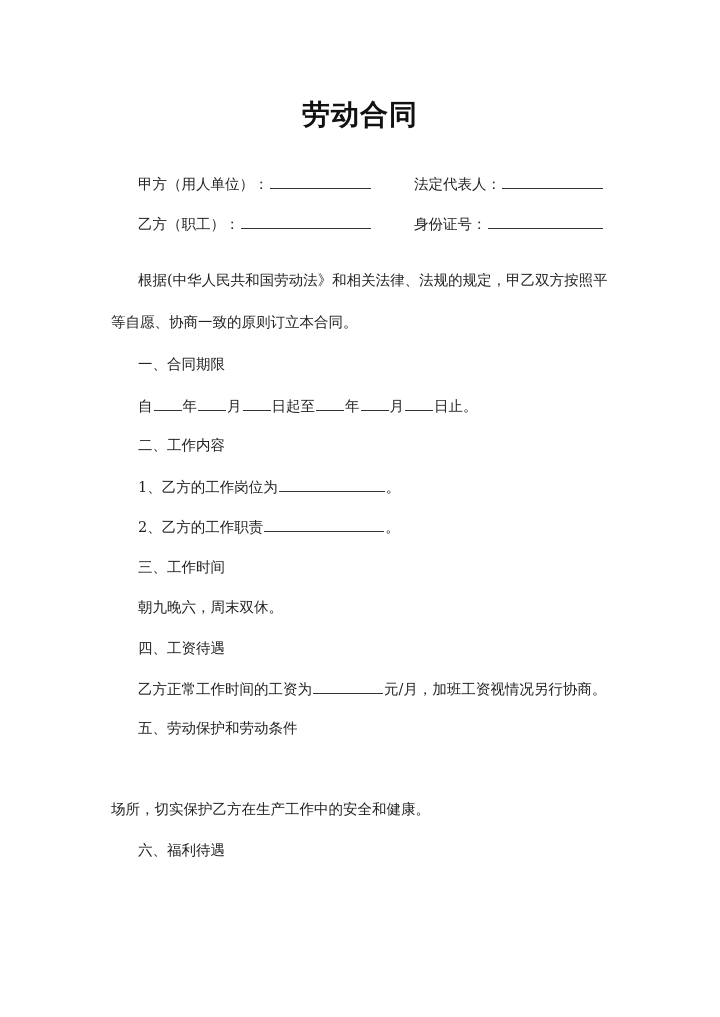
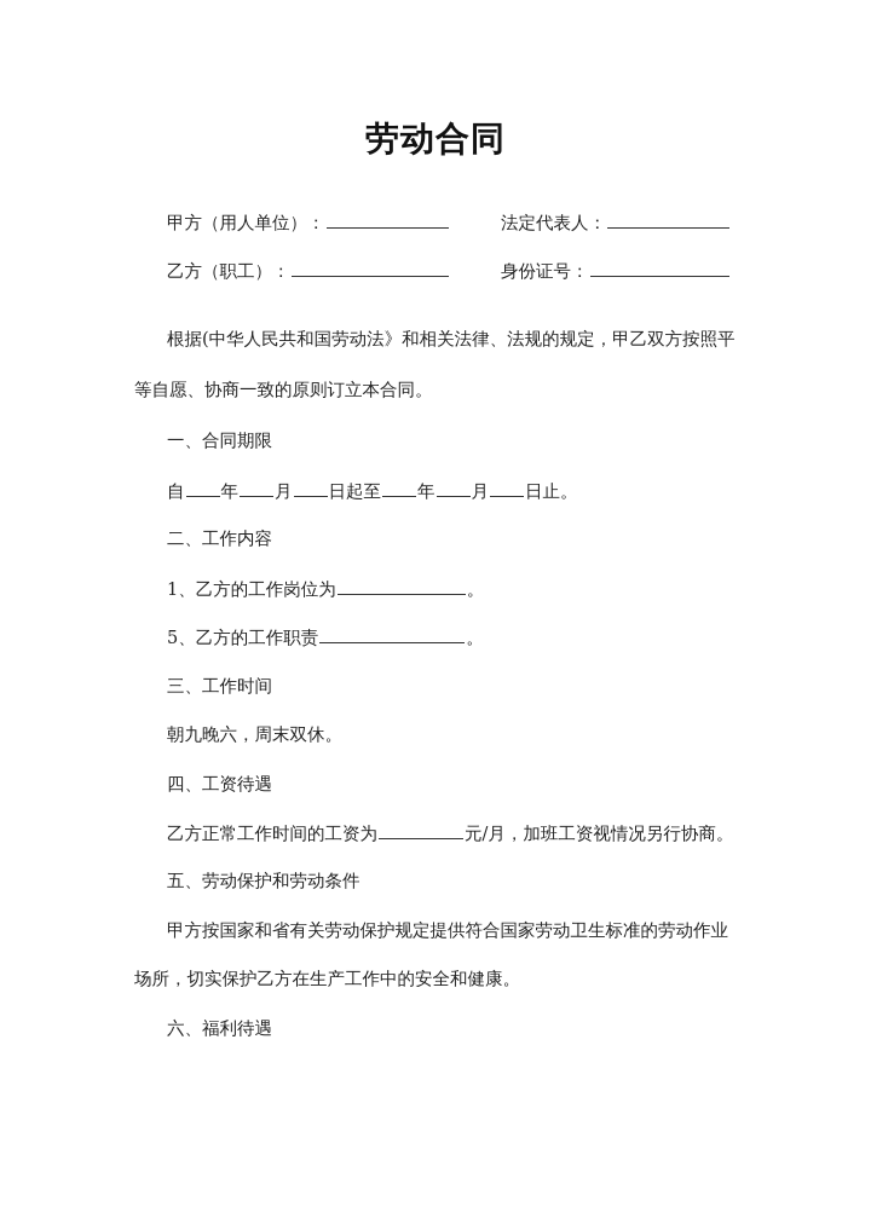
  劳动合同
  甲方（用人单位）：
  法定代表人：
  乙方（职工）：
  身份证号：
  根据(中华人民共和国劳动法》和相关法律、法规的规定，甲乙双方按照平
  等自愿、协商一致的原则订立本合同。
  一、合同期限
  自 年 月 日起至 年 月 日止。
  二、工作内容
  1、乙方的工作岗位为 。
- 2、乙方的工作职责 。
+ 5、乙方的工作职责 。
  三、工作时间
  朝九晚六，周末双休。
  四、工资待遇
  乙方正常工作时间的工资为 元/月，加班工资视情况另行协商。
  五、劳动保护和劳动条件
+ 甲方按国家和省有关劳动保护规定提供符合国家劳动卫生标准的劳动作业
  场所，切实保护乙方在生产工作中的安全和健康。
  六、福利待遇
